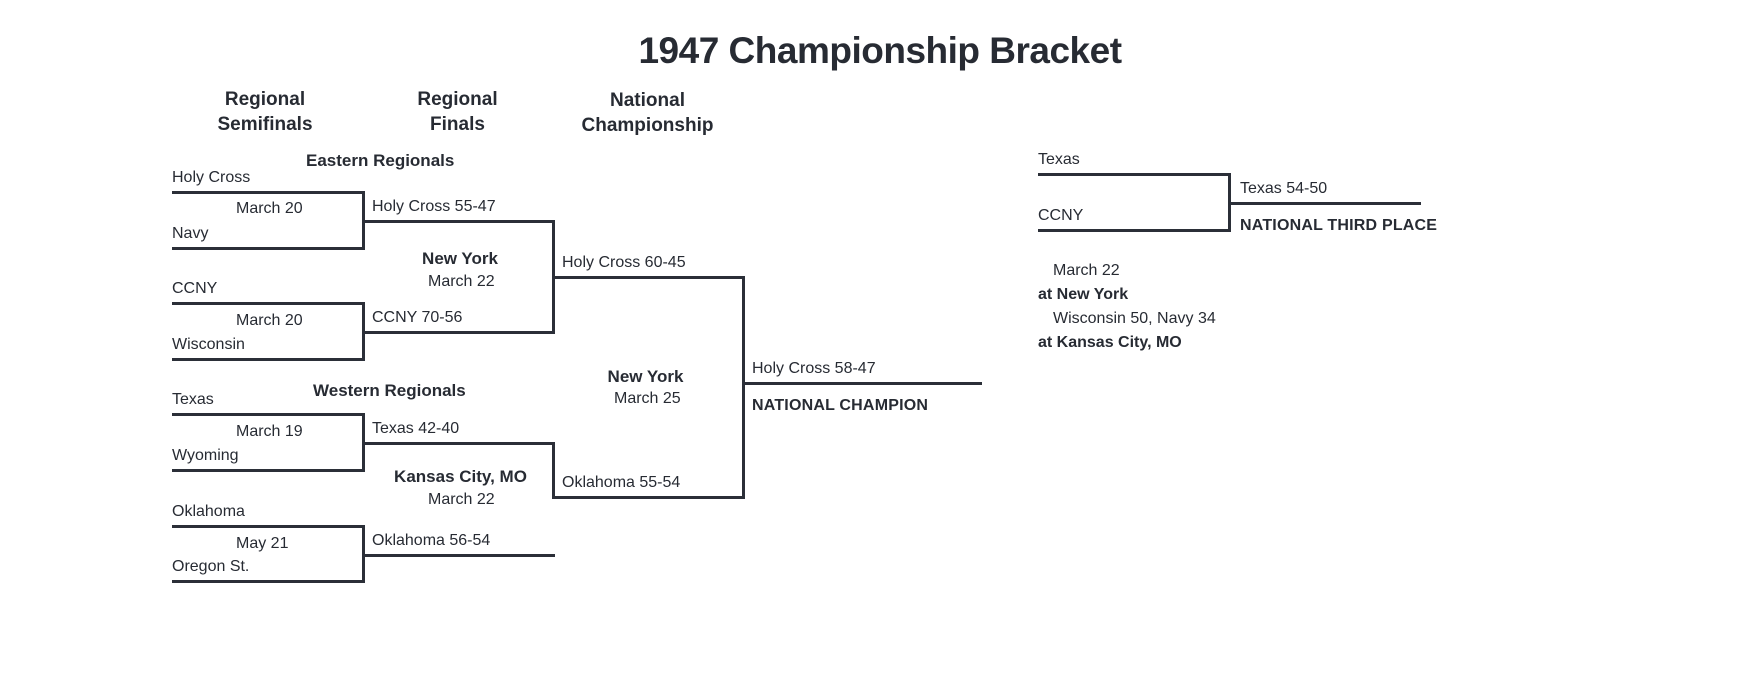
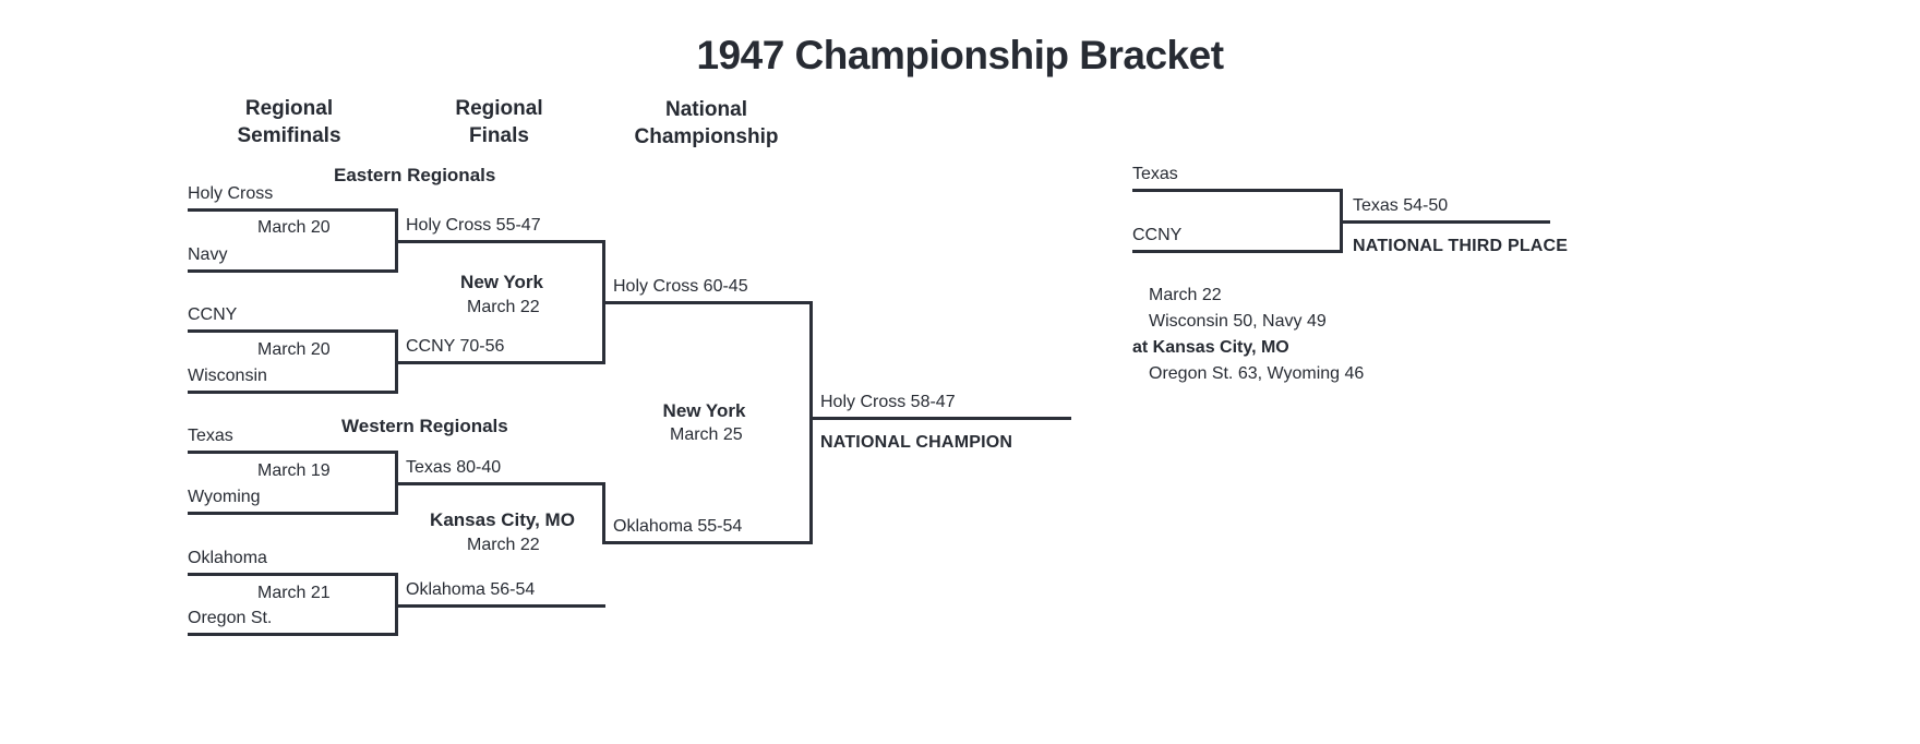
  1947 Championship Bracket
  Regional
  Semifinals
  Regional
  Finals
  National
  Championship
  Eastern Regionals
  Western Regionals
  Holy Cross
  March 20
  Navy
  Holy Cross 55-47
  CCNY
  March 20
  Wisconsin
  CCNY 70-56
  New York
  March 22
  Holy Cross 60-45
  Texas
  March 19
  Wyoming
- Texas 42-40
+ Texas 80-40
  Oklahoma
- May 21
+ March 21
  Oregon St.
  Oklahoma 56-54
  Kansas City, MO
  March 22
  Oklahoma 55-54
  New York
  March 25
  Holy Cross 58-47
  NATIONAL CHAMPION
  Texas
  CCNY
  Texas 54-50
  NATIONAL THIRD PLACE
  March 22
- at New York
- Wisconsin 50, Navy 34
+ Wisconsin 50, Navy 49
  at Kansas City, MO
+ Oregon St. 63, Wyoming 46
